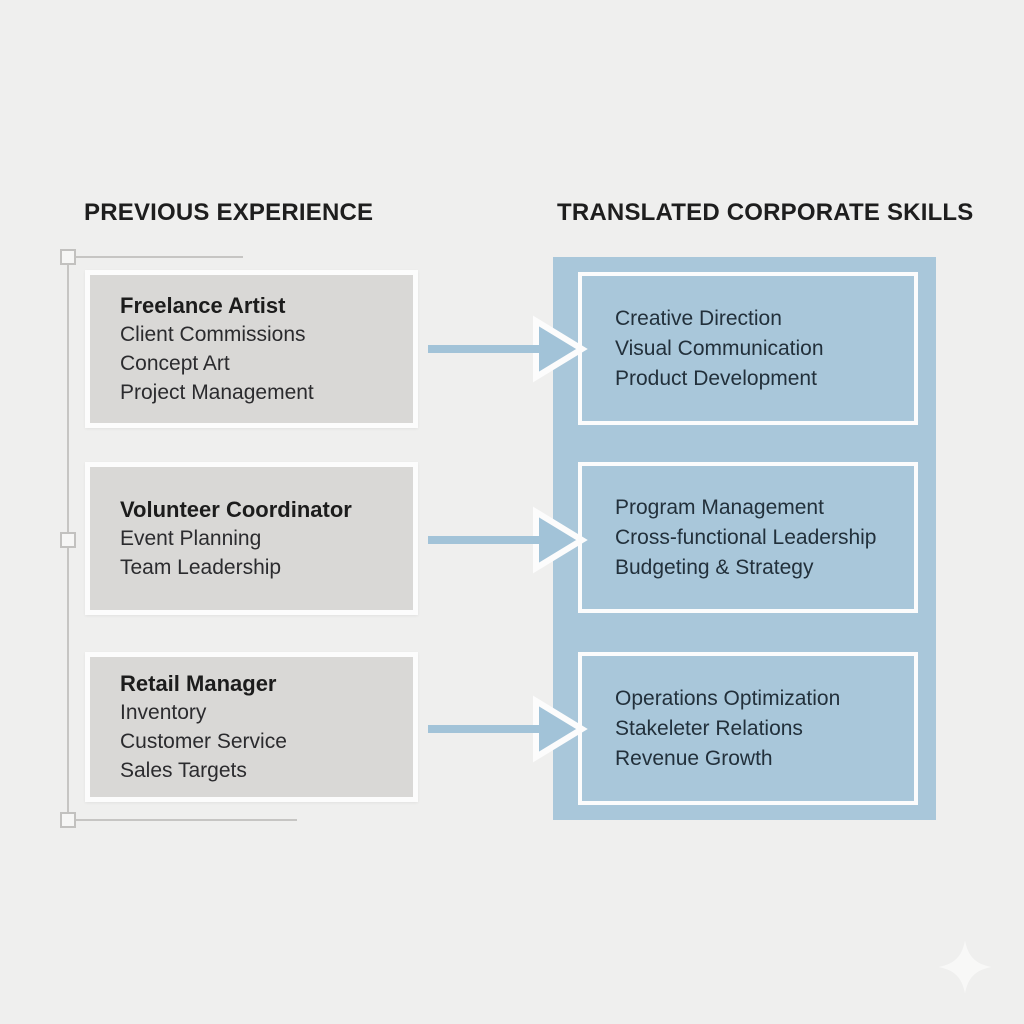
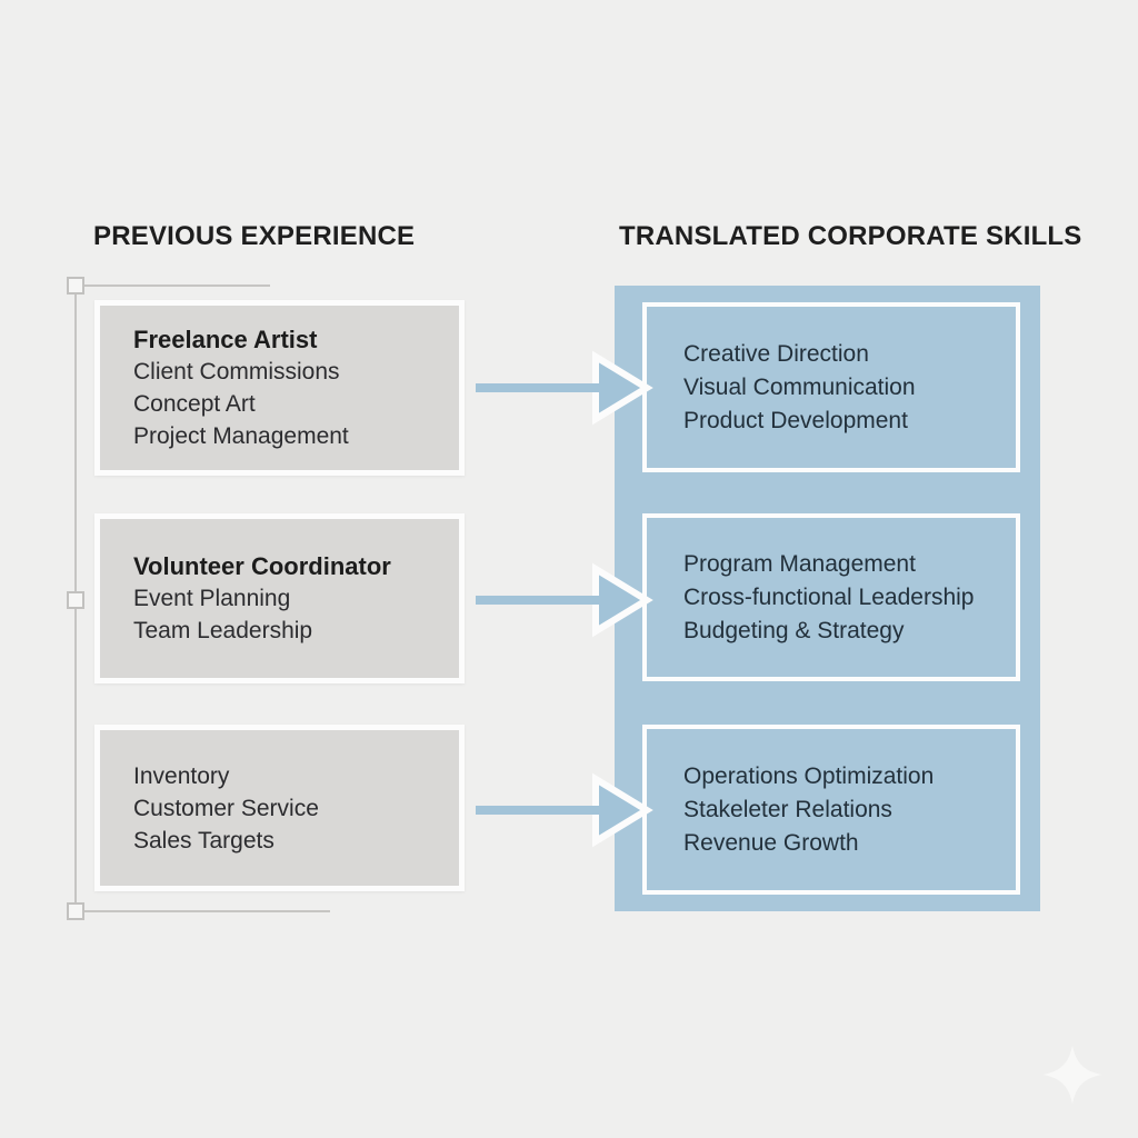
  PREVIOUS EXPERIENCE
  TRANSLATED CORPORATE SKILLS
  Freelance Artist
  Client Commissions
  Concept Art
  Project Management
  Volunteer Coordinator
  Event Planning
  Team Leadership
- Retail Manager
  Inventory
  Customer Service
  Sales Targets
  Creative Direction
  Visual Communication
  Product Development
  Program Management
  Cross-functional Leadership
  Budgeting & Strategy
  Operations Optimization
  Stakeleter Relations
  Revenue Growth
